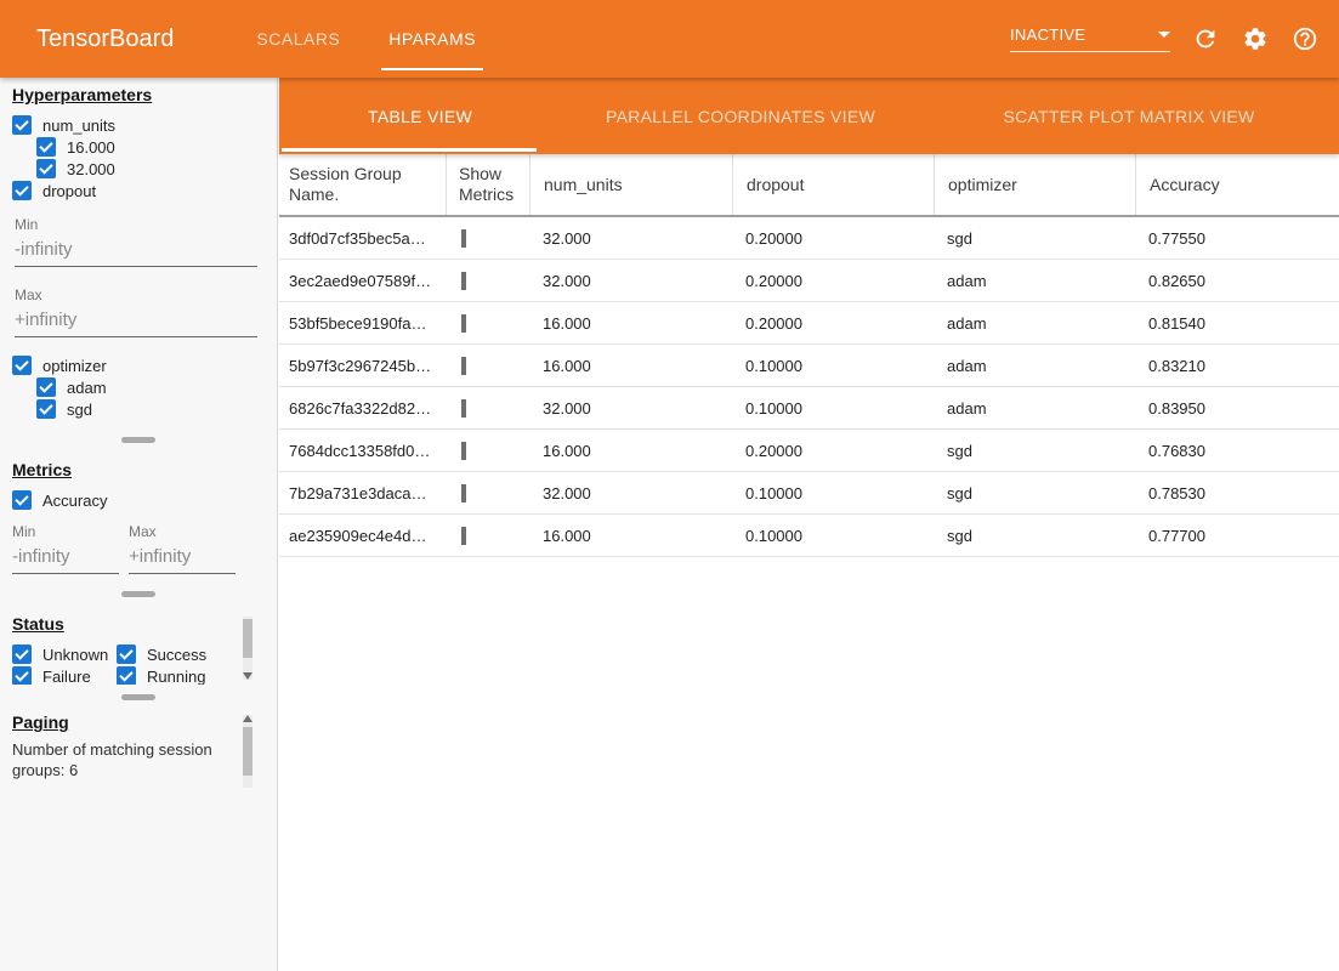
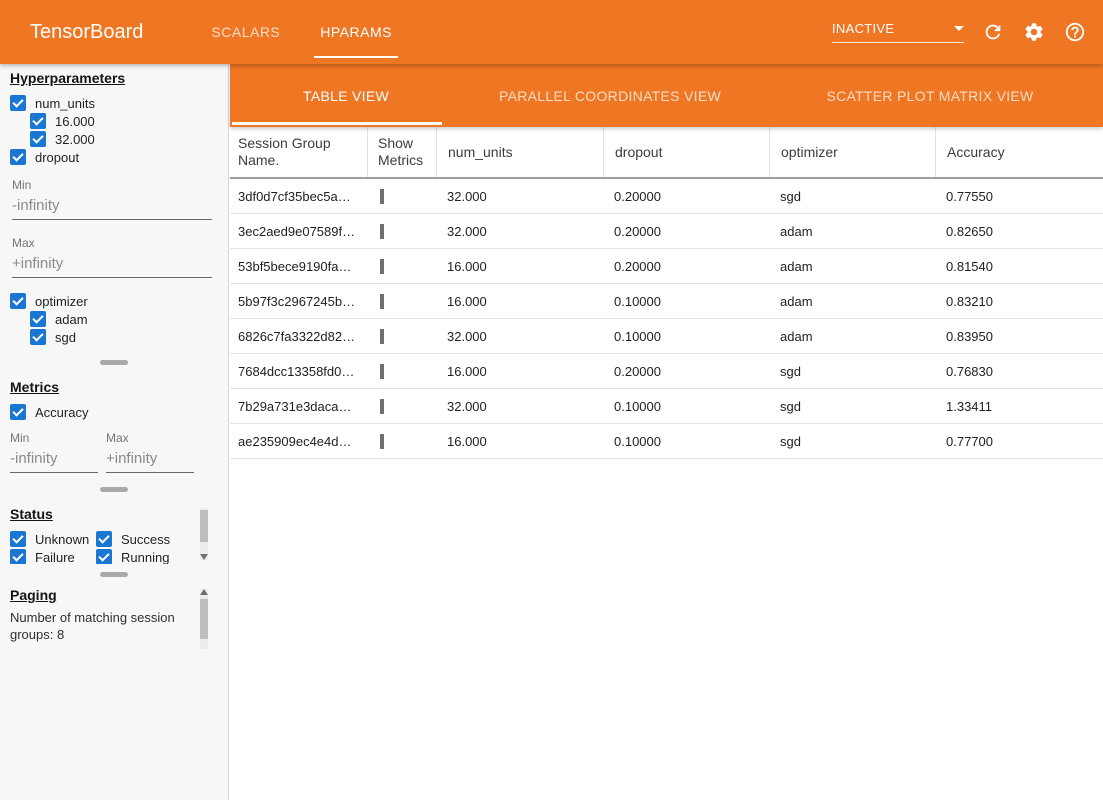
  TensorBoard
  SCALARS
  HPARAMS
  INACTIVE
  Hyperparameters
  num_units
  16.000
  32.000
  dropout
  Min
  -infinity
  Max
  +infinity
  optimizer
  adam
  sgd
  Metrics
  Accuracy
  Min
  -infinity
  Max
  +infinity
  Status
  Unknown
  Success
  Failure
  Running
  Paging
- Number of matching session groups: 6
+ Number of matching session groups: 8
  TABLE VIEW
  PARALLEL COORDINATES VIEW
  SCATTER PLOT MATRIX VIEW
  Session Group Name.
  Show Metrics
  num_units
  dropout
  optimizer
  Accuracy
  3df0d7cf35bec5a…
  32.000
  0.20000
  sgd
  0.77550
  3ec2aed9e07589f…
  32.000
  0.20000
  adam
  0.82650
  53bf5bece9190fa…
  16.000
  0.20000
  adam
  0.81540
  5b97f3c2967245b…
  16.000
  0.10000
  adam
  0.83210
  6826c7fa3322d82…
  32.000
  0.10000
  adam
  0.83950
  7684dcc13358fd0…
  16.000
  0.20000
  sgd
  0.76830
  7b29a731e3daca…
  32.000
  0.10000
  sgd
- 0.78530
+ 1.33411
  ae235909ec4e4d…
  16.000
  0.10000
  sgd
  0.77700
